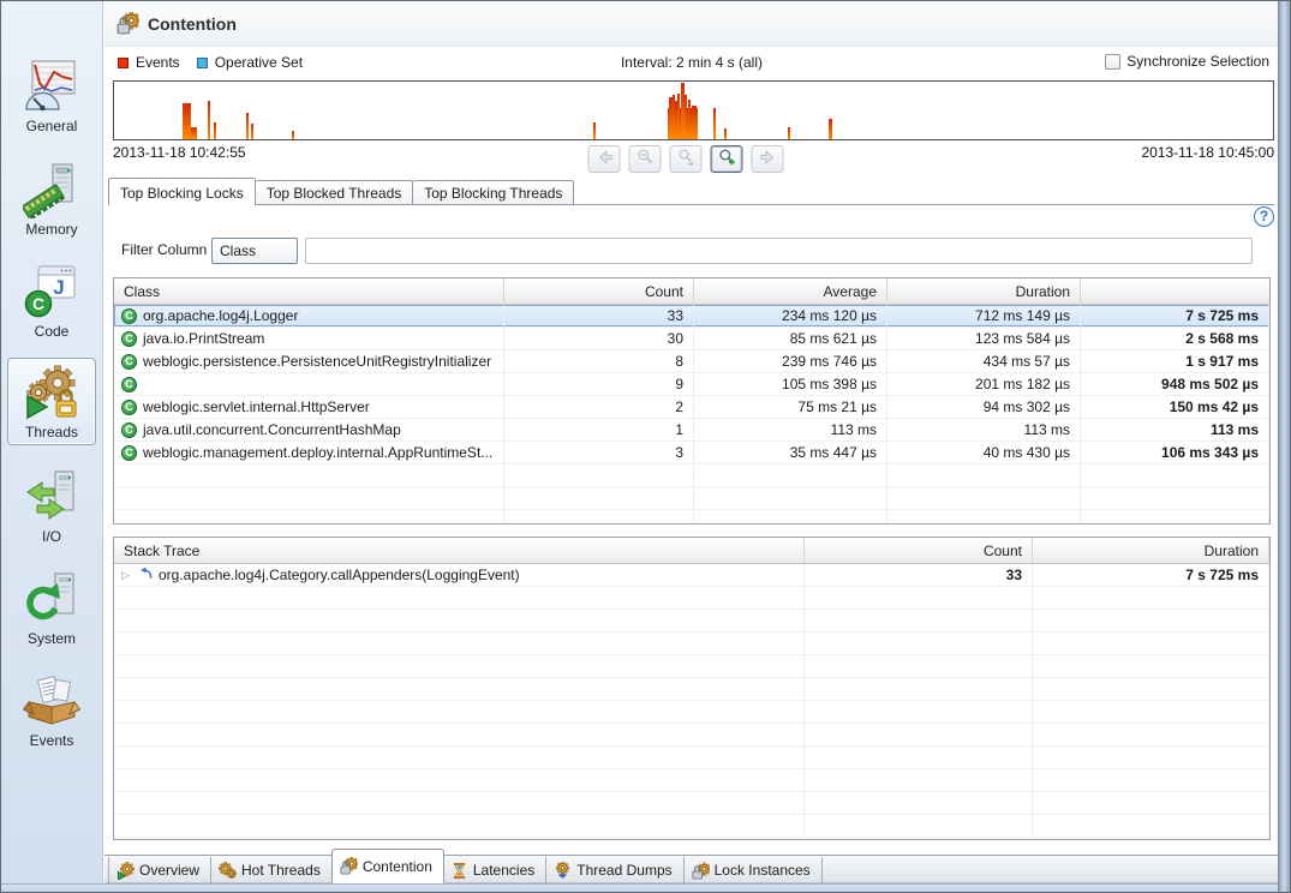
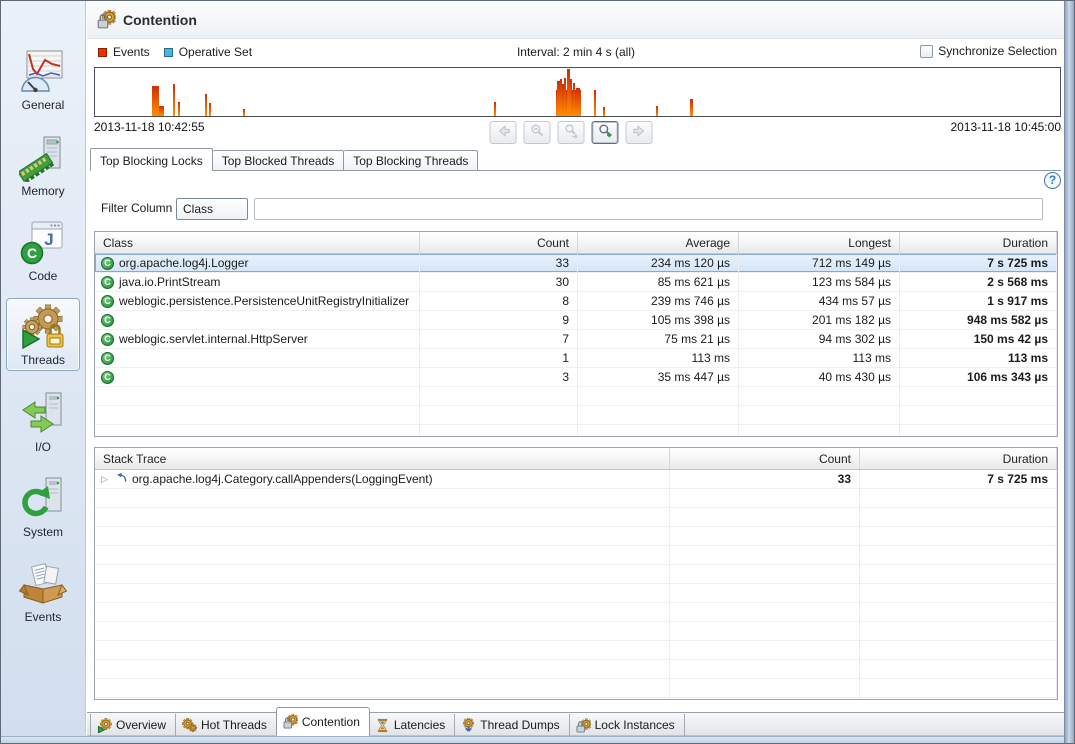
  General
  Memory
  J
  C
  Code
  Threads
  I/O
  System
  Events
  Contention
  Events
  Operative Set
  Interval: 2 min 4 s (all)
  Synchronize Selection
  2013-11-18 10:42:55
  2013-11-18 10:45:00
  Top Blocking Locks
  Top Blocked Threads
  Top Blocking Threads
  ?
  Filter Column
  Class
  Class
  Count
  Average
+ Longest
  Duration
  C
  org.apache.log4j.Logger
  33
  234 ms 120 µs
  712 ms 149 µs
  7 s 725 ms
  C
  java.io.PrintStream
  30
  85 ms 621 µs
  123 ms 584 µs
  2 s 568 ms
  C
  weblogic.persistence.PersistenceUnitRegistryInitializer
  8
  239 ms 746 µs
  434 ms 57 µs
  1 s 917 ms
  C
  9
  105 ms 398 µs
  201 ms 182 µs
- 948 ms 502 µs
+ 948 ms 582 µs
  C
  weblogic.servlet.internal.HttpServer
- 2
+ 7
  75 ms 21 µs
  94 ms 302 µs
  150 ms 42 µs
  C
- java.util.concurrent.ConcurrentHashMap
  1
  113 ms
  113 ms
  113 ms
  C
- weblogic.management.deploy.internal.AppRuntimeSt...
  3
  35 ms 447 µs
  40 ms 430 µs
  106 ms 343 µs
  Stack Trace
  Count
  Duration
  ▷
  org.apache.log4j.Category.callAppenders(LoggingEvent)
  33
  7 s 725 ms
  Overview
  Hot Threads
  Contention
  Latencies
  Thread Dumps
  Lock Instances
